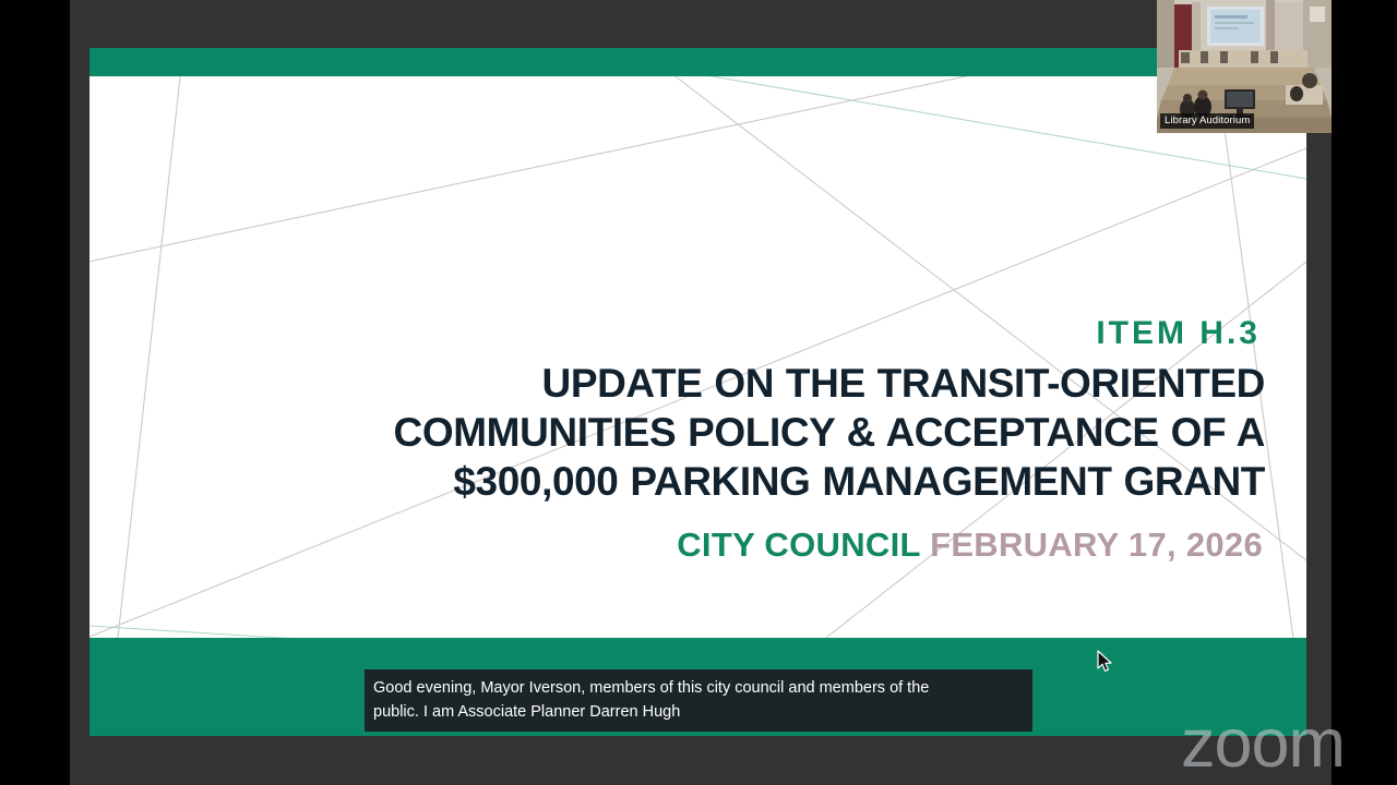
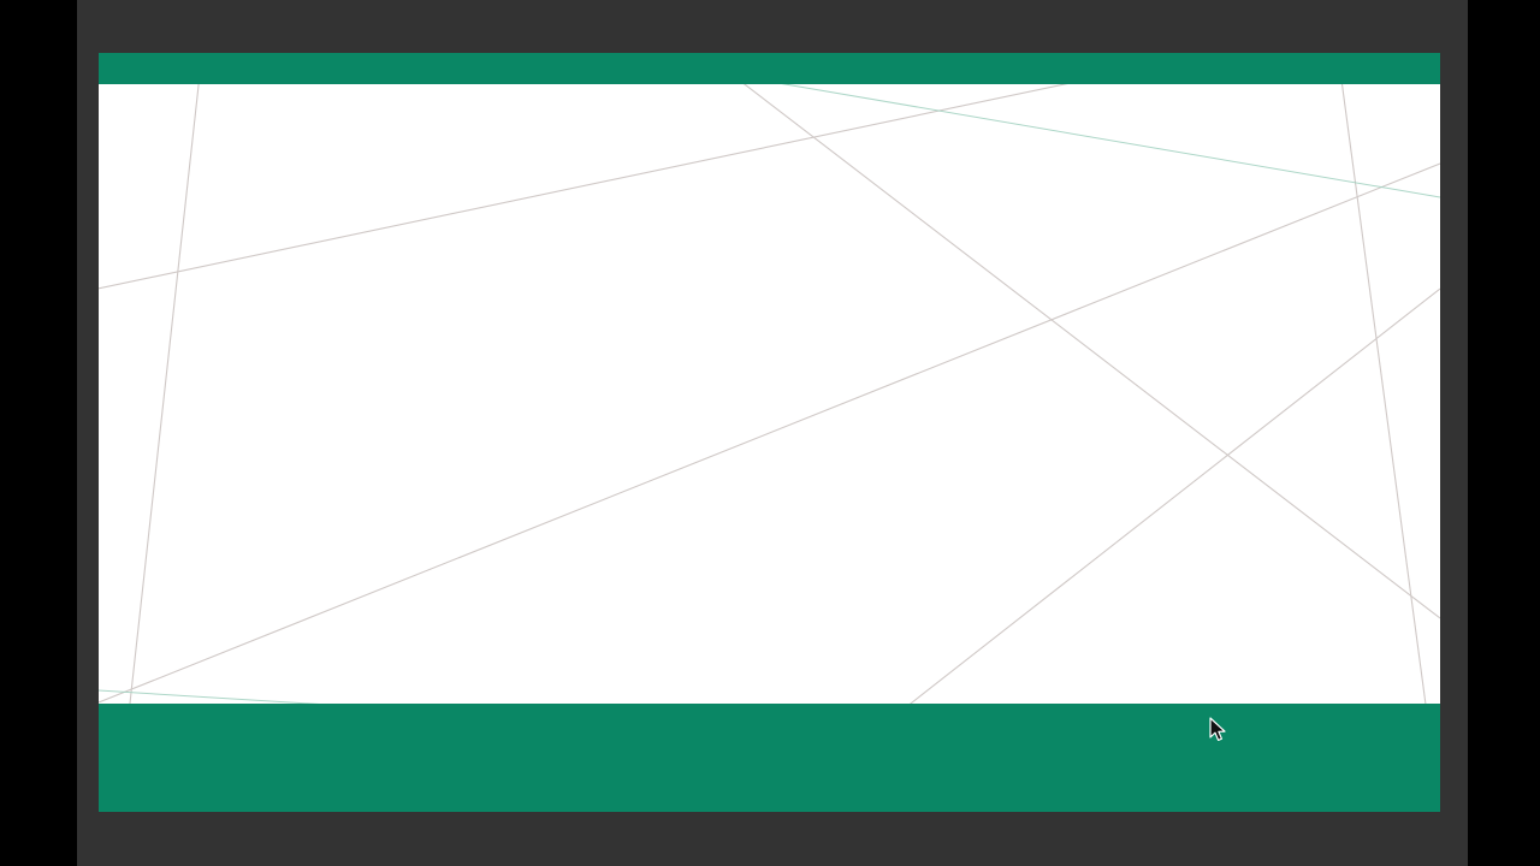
- ITEM H.3
- UPDATE ON THE TRANSIT-ORIENTED
- COMMUNITIES POLICY & ACCEPTANCE OF A
- $300,000 PARKING MANAGEMENT GRANT
- CITY COUNCIL FEBRUARY 17, 2026
- Good evening, Mayor Iverson, members of this city council and members of the
- public. I am Associate Planner Darren Hugh
- Library Auditorium
- zoom
